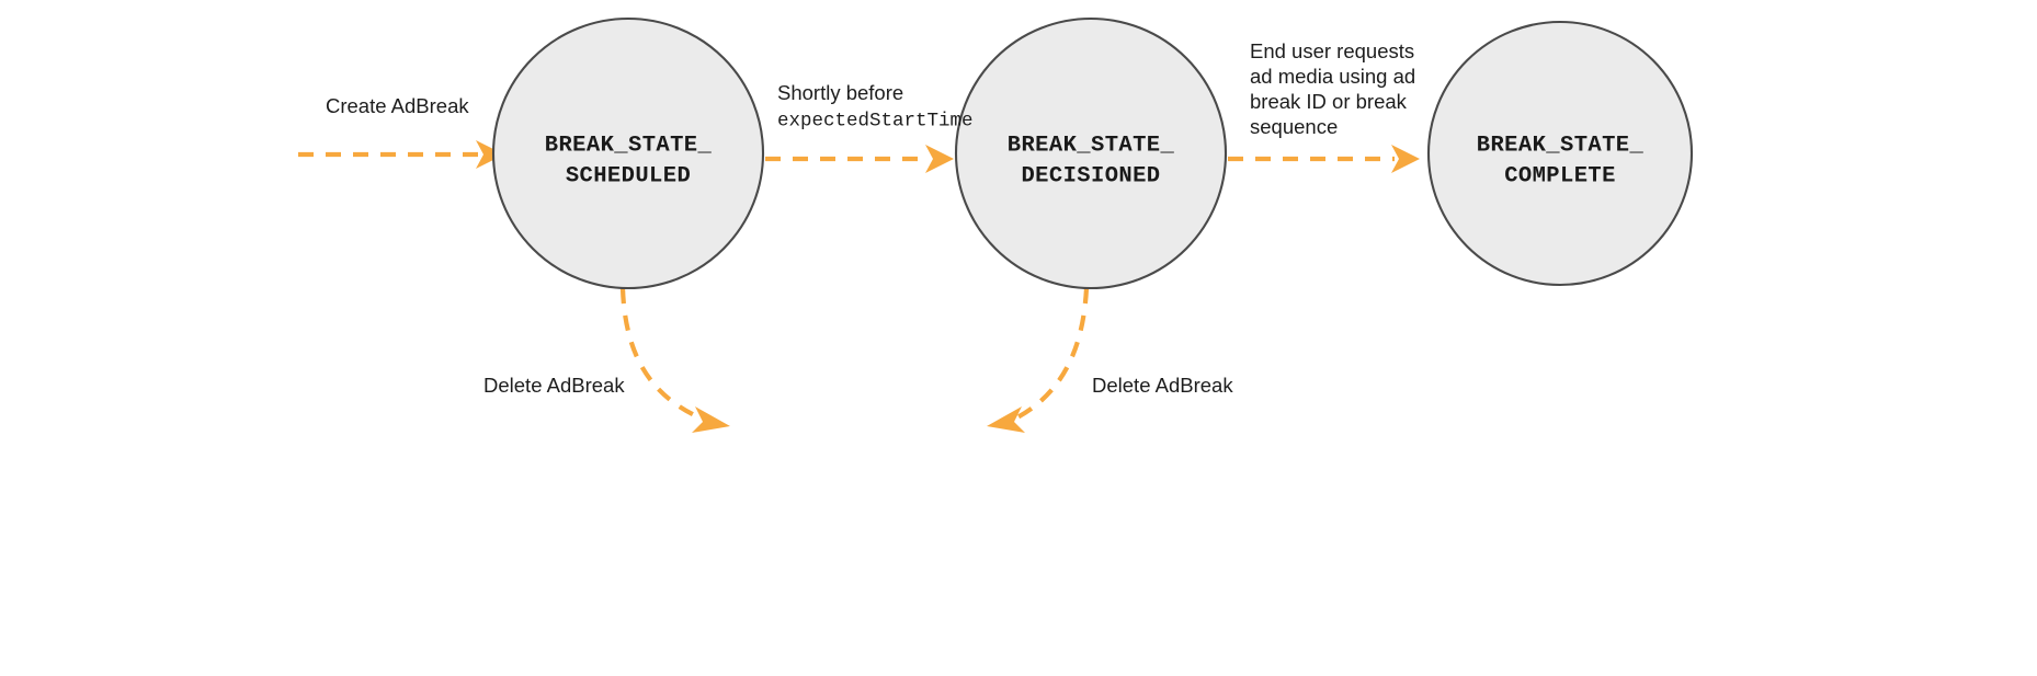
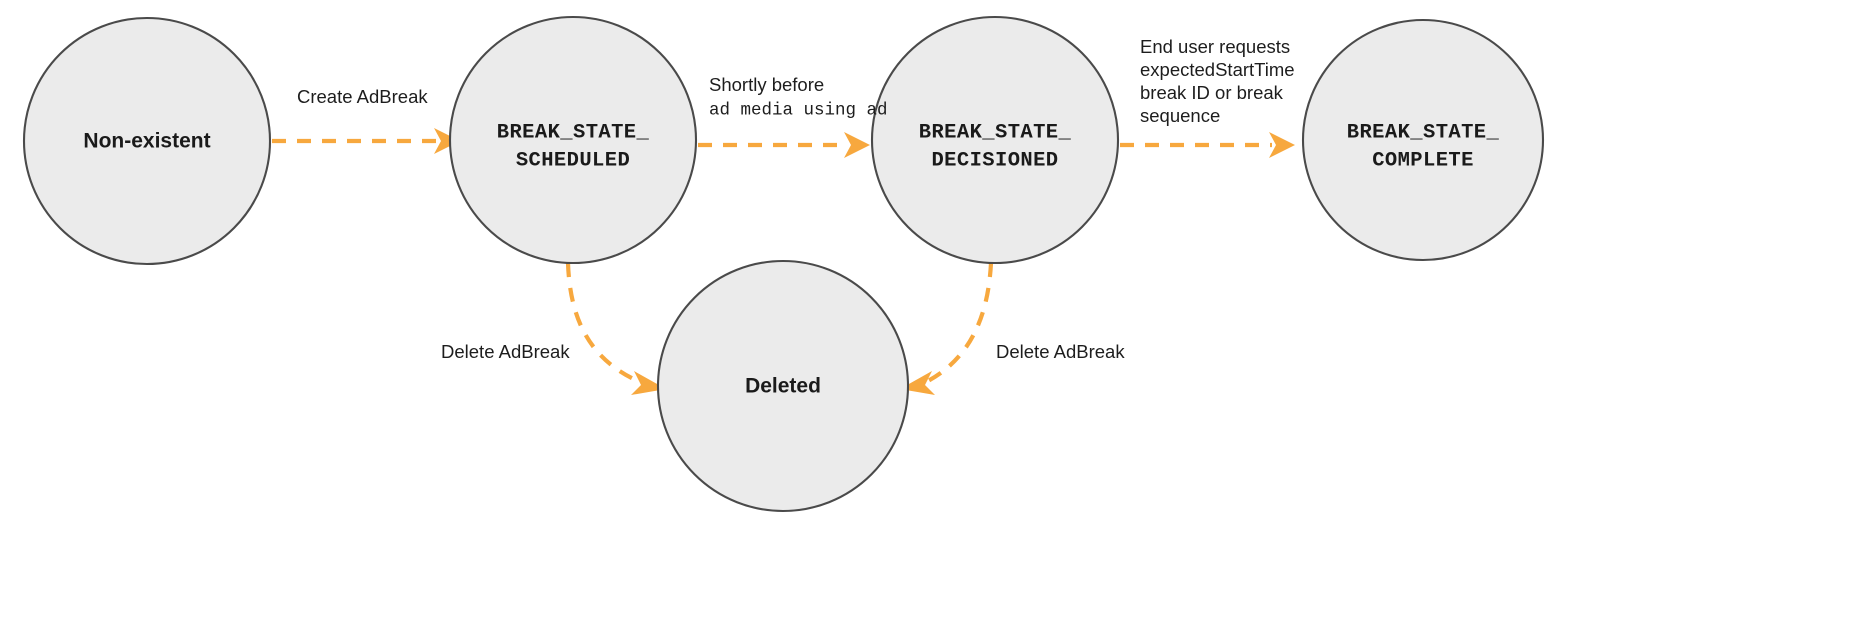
+ Non-existent
  BREAK_STATE_
  SCHEDULED
  BREAK_STATE_
  DECISIONED
  BREAK_STATE_
  COMPLETE
+ Deleted
  Create AdBreak
  Shortly before
- expectedStartTime
+ ad media using ad
  End user requests
- ad media using ad
+ expectedStartTime
  break ID or break
  sequence
  Delete AdBreak
  Delete AdBreak
